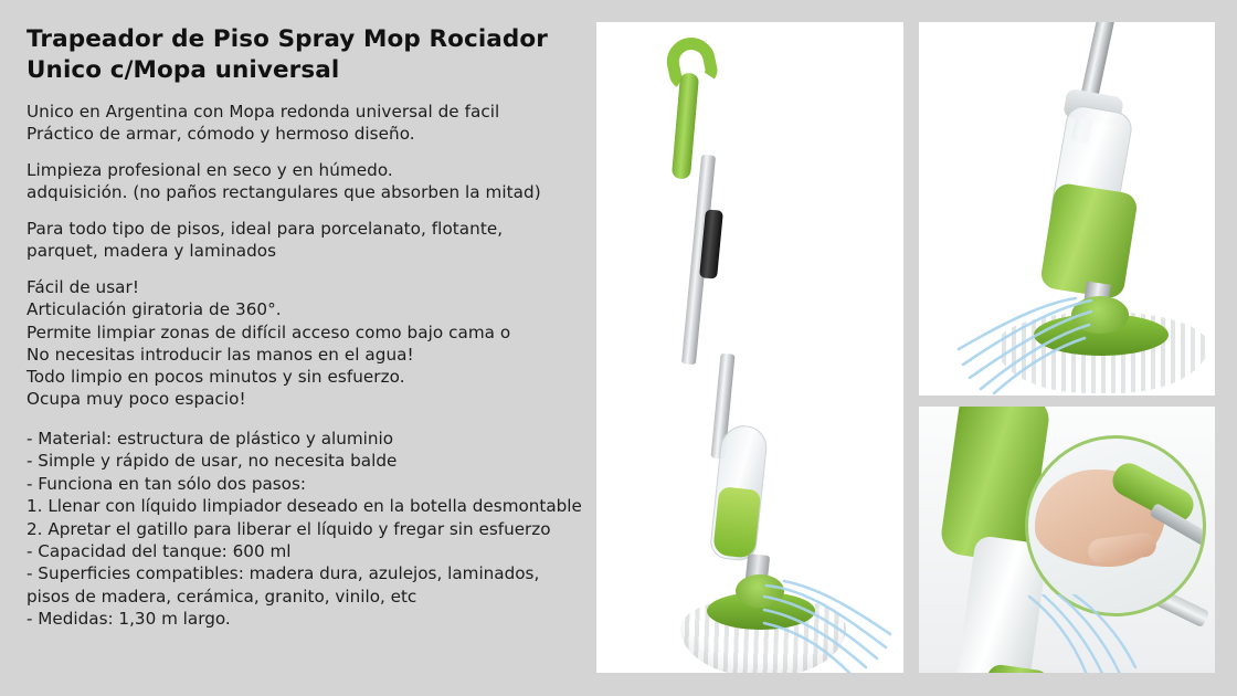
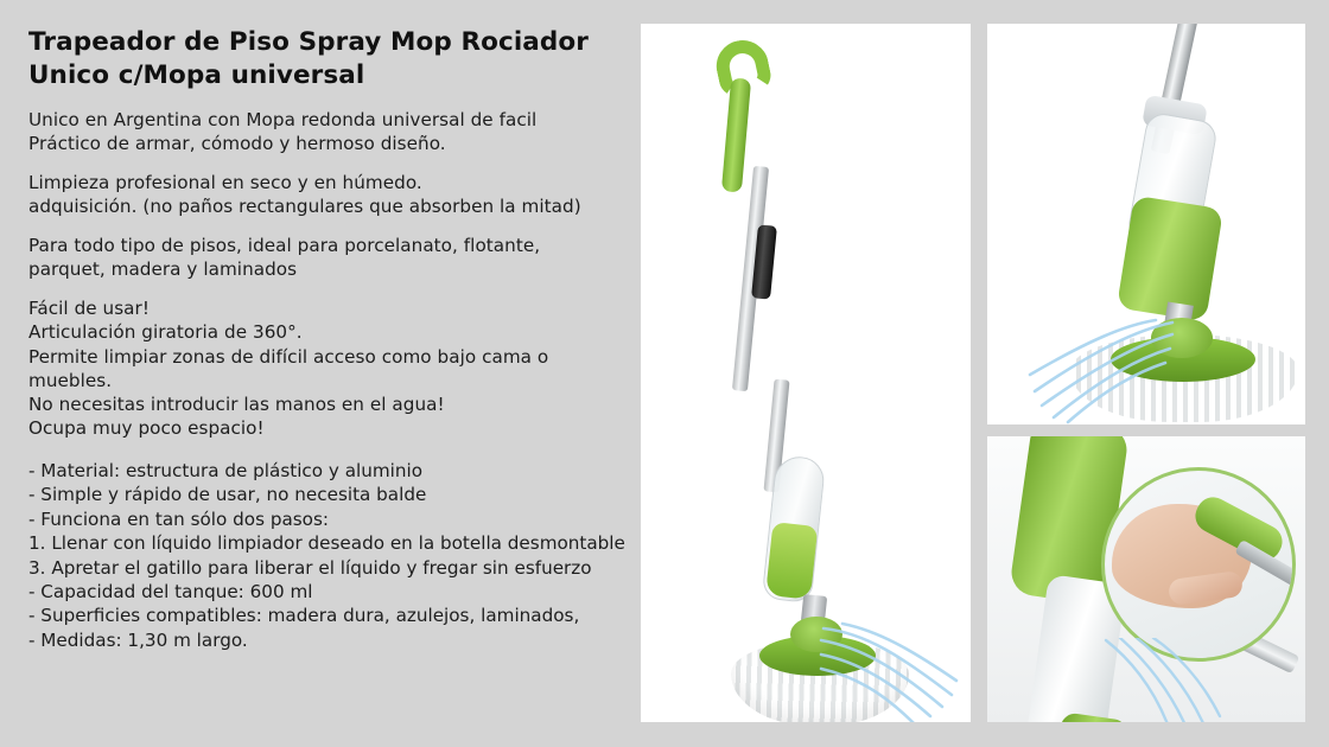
  Trapeador de Piso Spray Mop Rociador Unico c/Mopa universal
  Unico en Argentina con Mopa redonda universal de facil
  Práctico de armar, cómodo y hermoso diseño.
  Limpieza profesional en seco y en húmedo.
  adquisición. (no paños rectangulares que absorben la mitad)
  Para todo tipo de pisos, ideal para porcelanato, flotante,
  parquet, madera y laminados
  Fácil de usar!
  Articulación giratoria de 360°.
  Permite limpiar zonas de difícil acceso como bajo cama o
+ muebles.
  No necesitas introducir las manos en el agua!
- Todo limpio en pocos minutos y sin esfuerzo.
  Ocupa muy poco espacio!
  - Material: estructura de plástico y aluminio
  - Simple y rápido de usar, no necesita balde
  - Funciona en tan sólo dos pasos:
  1. Llenar con líquido limpiador deseado en la botella desmontable
- 2. Apretar el gatillo para liberar el líquido y fregar sin esfuerzo
+ 3. Apretar el gatillo para liberar el líquido y fregar sin esfuerzo
  - Capacidad del tanque: 600 ml
  - Superficies compatibles: madera dura, azulejos, laminados,
- pisos de madera, cerámica, granito, vinilo, etc
  - Medidas: 1,30 m largo.
